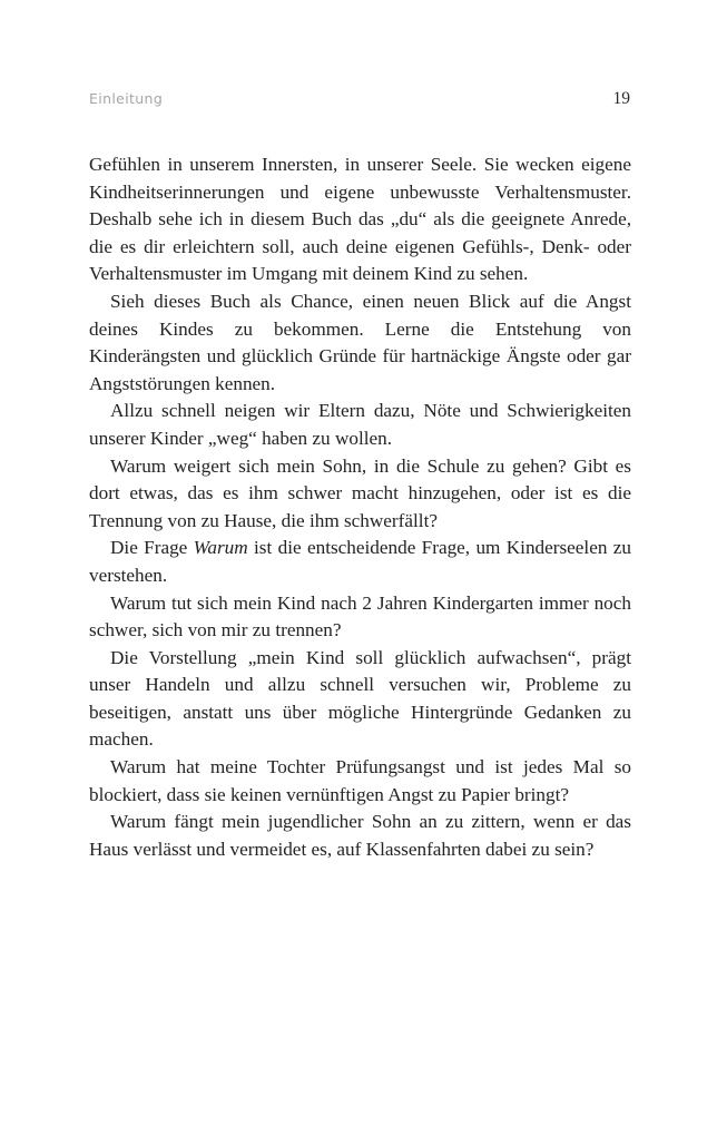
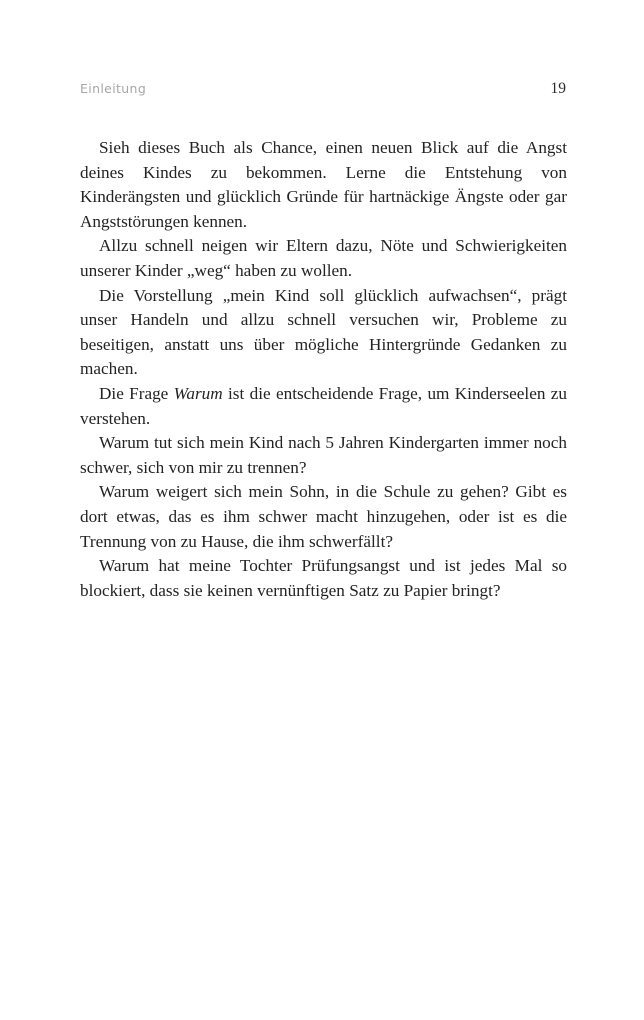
  Einleitung
  19
- Gefühlen in unserem Innersten, in unserer Seele. Sie wecken eigene Kindheitserinnerungen und eigene unbewusste Verhaltensmuster. Deshalb sehe ich in diesem Buch das „du“ als die geeignete Anrede, die es dir erleichtern soll, auch deine eigenen Gefühls-, Denk- oder Verhaltensmuster im Umgang mit deinem Kind zu sehen.
  Sieh dieses Buch als Chance, einen neuen Blick auf die Angst deines Kindes zu bekommen. Lerne die Entstehung von Kinderängsten und glücklich Gründe für hartnäckige Ängste oder gar Angststörungen kennen.
  Allzu schnell neigen wir Eltern dazu, Nöte und Schwierigkeiten unserer Kinder „weg“ haben zu wollen.
- Warum weigert sich mein Sohn, in die Schule zu gehen? Gibt es dort etwas, das es ihm schwer macht hinzugehen, oder ist es die Trennung von zu Hause, die ihm schwerfällt?
+ Die Vorstellung „mein Kind soll glücklich aufwachsen“, prägt unser Handeln und allzu schnell versuchen wir, Probleme zu beseitigen, anstatt uns über mögliche Hintergründe Gedanken zu machen.
  Die Frage Warum ist die entscheidende Frage, um Kinderseelen zu verstehen.
- Warum tut sich mein Kind nach 2 Jahren Kindergarten immer noch schwer, sich von mir zu trennen?
+ Warum tut sich mein Kind nach 5 Jahren Kindergarten immer noch schwer, sich von mir zu trennen?
- Die Vorstellung „mein Kind soll glücklich aufwachsen“, prägt unser Handeln und allzu schnell versuchen wir, Probleme zu beseitigen, anstatt uns über mögliche Hintergründe Gedanken zu machen.
+ Warum weigert sich mein Sohn, in die Schule zu gehen? Gibt es dort etwas, das es ihm schwer macht hinzugehen, oder ist es die Trennung von zu Hause, die ihm schwerfällt?
- Warum hat meine Tochter Prüfungsangst und ist jedes Mal so blockiert, dass sie keinen vernünftigen Angst zu Papier bringt?
+ Warum hat meine Tochter Prüfungsangst und ist jedes Mal so blockiert, dass sie keinen vernünftigen Satz zu Papier bringt?
- Warum fängt mein jugendlicher Sohn an zu zittern, wenn er das Haus verlässt und vermeidet es, auf Klassenfahrten dabei zu sein?
